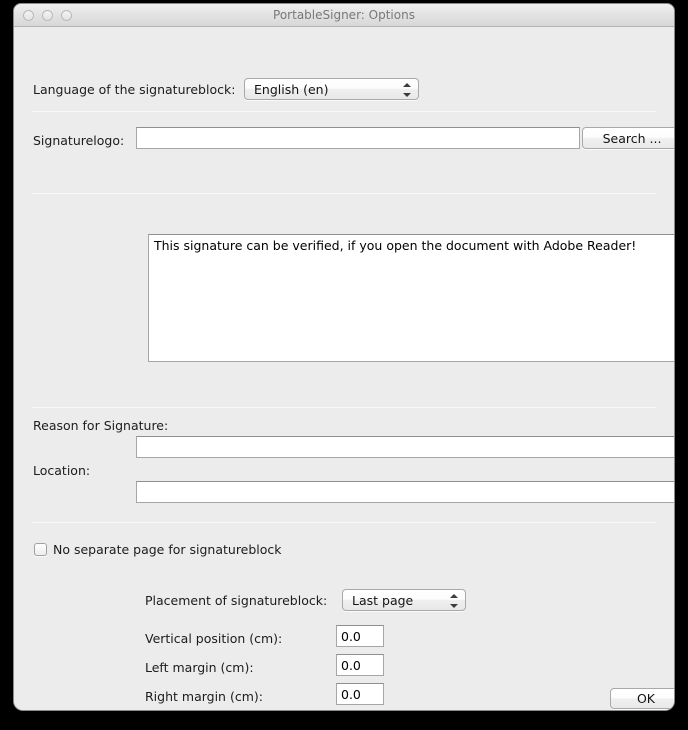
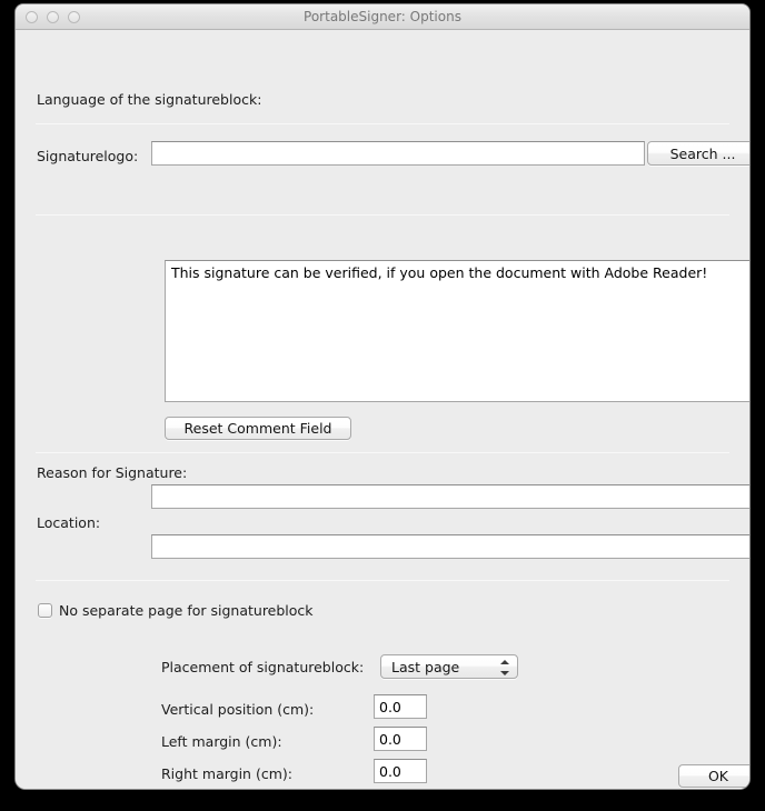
  PortableSigner: Options
  Language of the signatureblock:
- English (en)
  Signaturelogo:
  Search ...
  This signature can be verified, if you open the document with Adobe Reader!
+ Reset Comment Field
  Reason for Signature:
  Location:
  No separate page for signatureblock
  Placement of signatureblock:
  Last page
  Vertical position (cm):
  0.0
  Left margin (cm):
  0.0
  Right margin (cm):
  0.0
  OK
